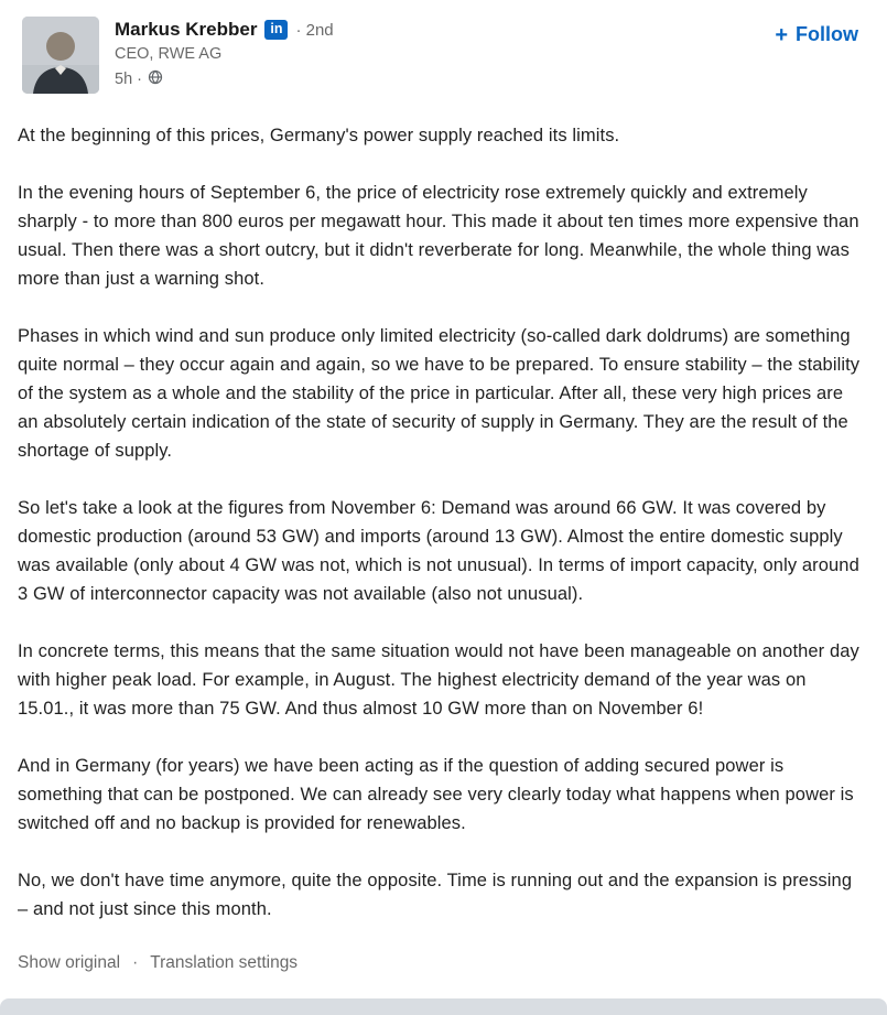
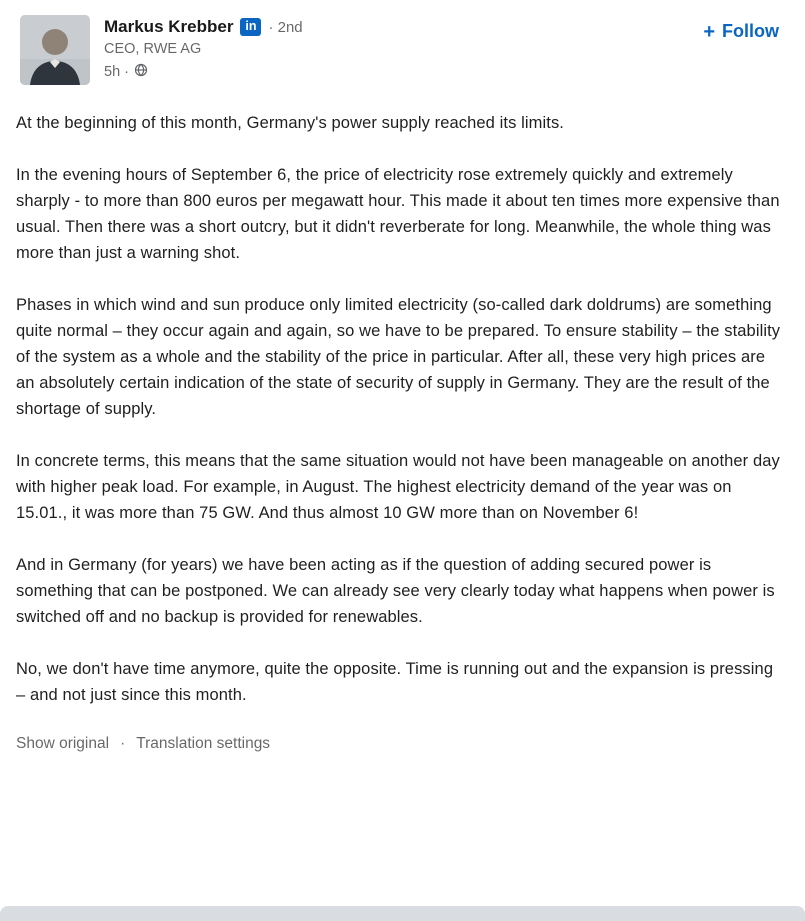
  Markus Krebber
  in
  · 2nd
  CEO, RWE AG
  5h ·
  +
  Follow
- At the beginning of this prices, Germany's power supply reached its limits.
+ At the beginning of this month, Germany's power supply reached its limits.
  In the evening hours of September 6, the price of electricity rose extremely quickly and extremely sharply - to more than 800 euros per megawatt hour. This made it about ten times more expensive than usual. Then there was a short outcry, but it didn't reverberate for long. Meanwhile, the whole thing was more than just a warning shot.
  Phases in which wind and sun produce only limited electricity (so-called dark doldrums) are something quite normal – they occur again and again, so we have to be prepared. To ensure stability – the stability of the system as a whole and the stability of the price in particular. After all, these very high prices are an absolutely certain indication of the state of security of supply in Germany. They are the result of the shortage of supply.
- So let's take a look at the figures from November 6: Demand was around 66 GW. It was covered by domestic production (around 53 GW) and imports (around 13 GW). Almost the entire domestic supply was available (only about 4 GW was not, which is not unusual). In terms of import capacity, only around 3 GW of interconnector capacity was not available (also not unusual).
  In concrete terms, this means that the same situation would not have been manageable on another day with higher peak load. For example, in August. The highest electricity demand of the year was on 15.01., it was more than 75 GW. And thus almost 10 GW more than on November 6!
  And in Germany (for years) we have been acting as if the question of adding secured power is something that can be postponed. We can already see very clearly today what happens when power is switched off and no backup is provided for renewables.
  No, we don't have time anymore, quite the opposite. Time is running out and the expansion is pressing – and not just since this month.
  Show original
  ·
  Translation settings
